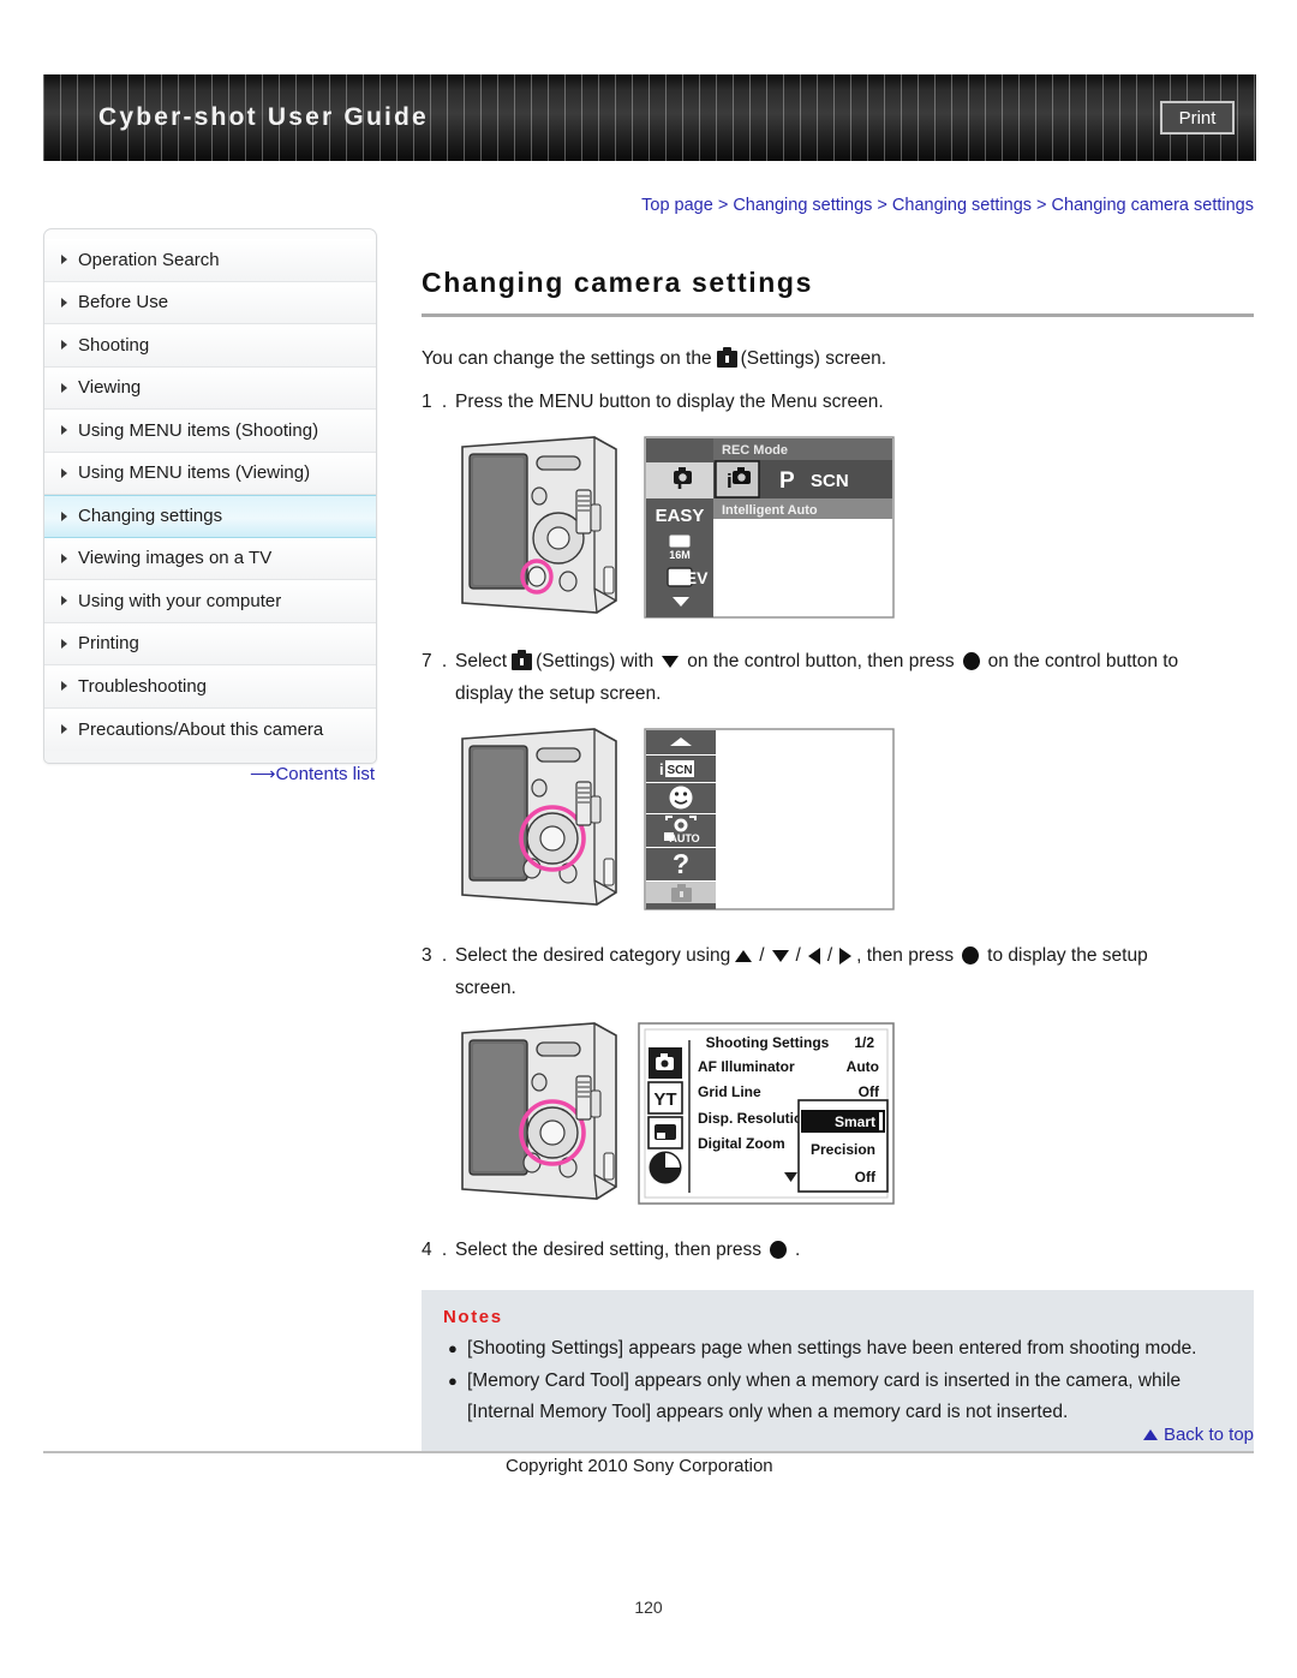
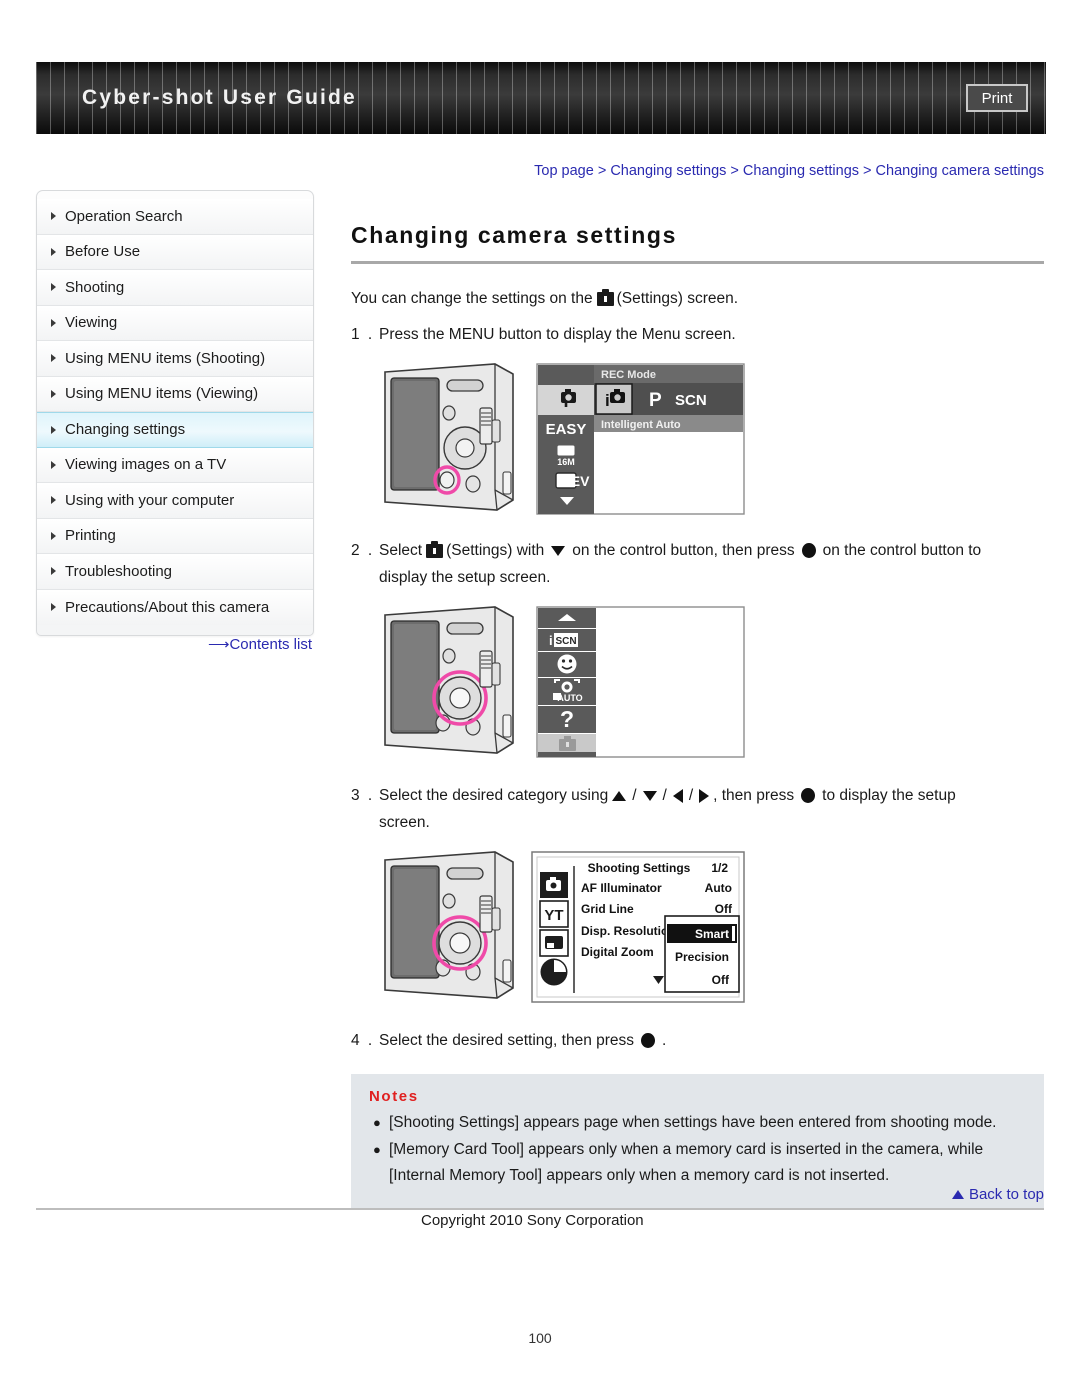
  Cyber-shot User Guide
  Print
  Top page > Changing settings > Changing settings > Changing camera settings
  Operation Search
  Before Use
  Shooting
  Viewing
  Using MENU items (Shooting)
  Using MENU items (Viewing)
  Changing settings
  Viewing images on a TV
  Using with your computer
  Printing
  Troubleshooting
  Precautions/About this camera
  ⟶ Contents list
  Changing camera settings
  You can change the settings on the
  (Settings) screen.
  1 .
  Press the MENU button to display the Menu screen.
  EASY
  16M
  REC Mode
  i
  P
  SCN
  Intelligent Auto
  0EV
- 7 .
+ 2 .
  Select
  (Settings) with
  on the control button, then press
  on the control button to
  display the setup screen.
  i
  SCN
  UTO
  ?
  3 .
  Select the desired category using
  /
  /
  /
  , then press
  to display the setup
  screen.
  YT
  Shooting Settings
  1/2
  AF Illuminator
  Auto
  Grid Line
  Off
  Disp. Resoluti
  Digital Zoom
  Smart
  Precision
  Off
  4 .
  Select the desired setting, then press
  .
  Notes
  ●
  [Shooting Settings] appears page when settings have been entered from shooting mode.
  ●
  [Memory Card Tool] appears only when a memory card is inserted in the camera, while [Internal Memory Tool] appears only when a memory card is not inserted.
  Back to top
  Copyright 2010 Sony Corporation
- 120
+ 100
